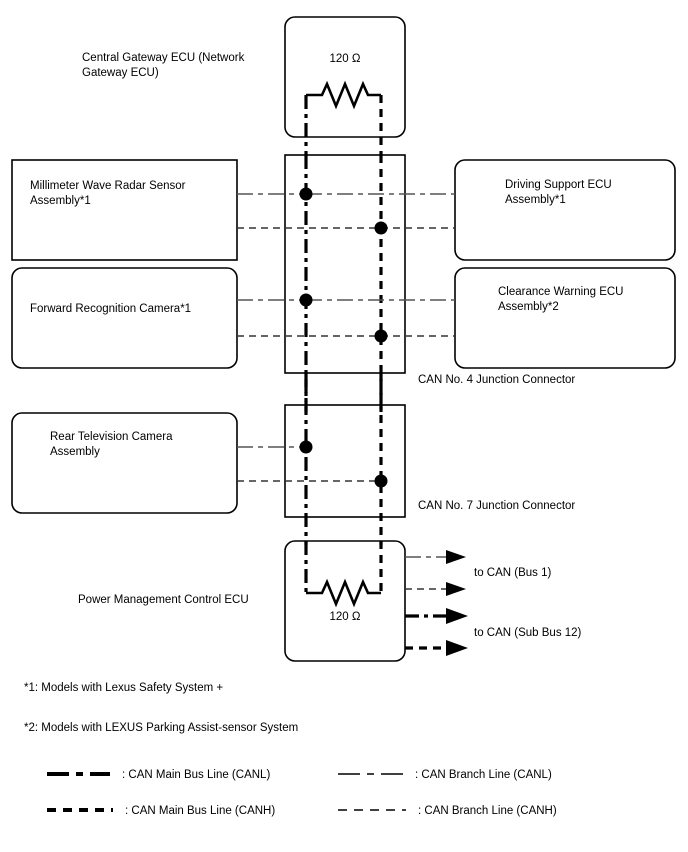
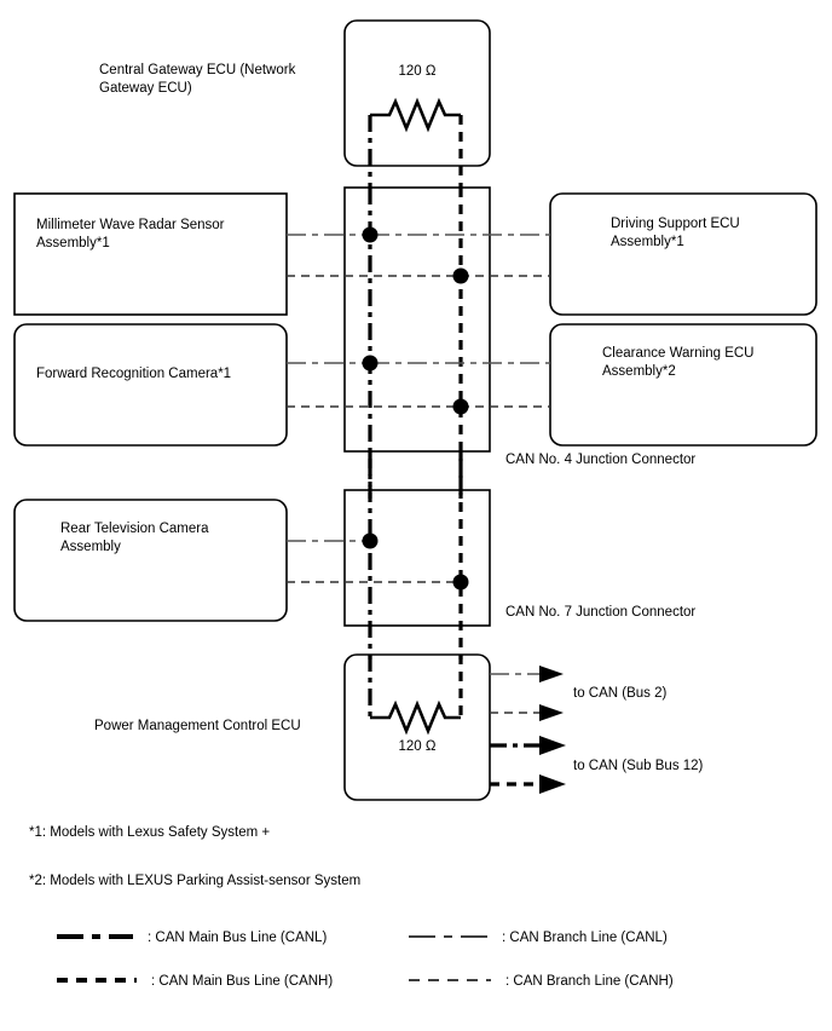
  120 Ω
  Central Gateway ECU (Network
  Gateway ECU)
  CAN No. 4 Junction Connector
  CAN No. 7 Junction Connector
  120 Ω
  Power Management Control ECU
  Millimeter Wave Radar Sensor
  Assembly*1
  Forward Recognition Camera*1
  Rear Television Camera
  Assembly
  Driving Support ECU
  Assembly*1
  Clearance Warning ECU
  Assembly*2
- to CAN (Bus 1)
+ to CAN (Bus 2)
  to CAN (Sub Bus 12)
  *1: Models with Lexus Safety System +
  *2: Models with LEXUS Parking Assist-sensor System
  : CAN Main Bus Line (CANL)
  : CAN Branch Line (CANL)
  : CAN Main Bus Line (CANH)
  : CAN Branch Line (CANH)
